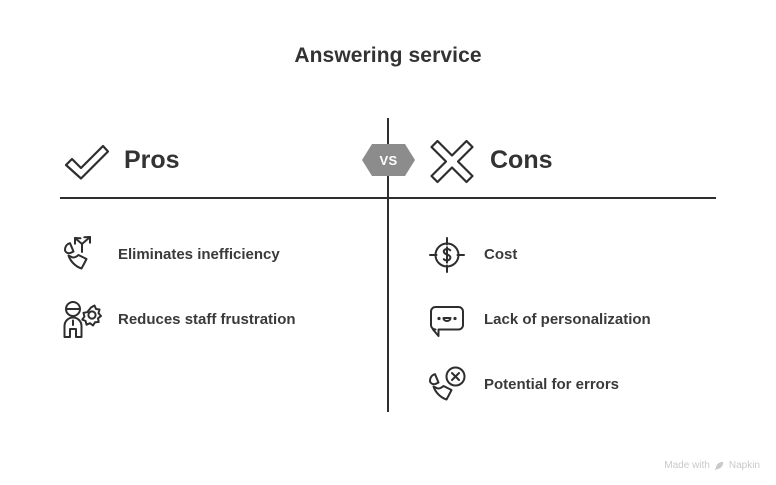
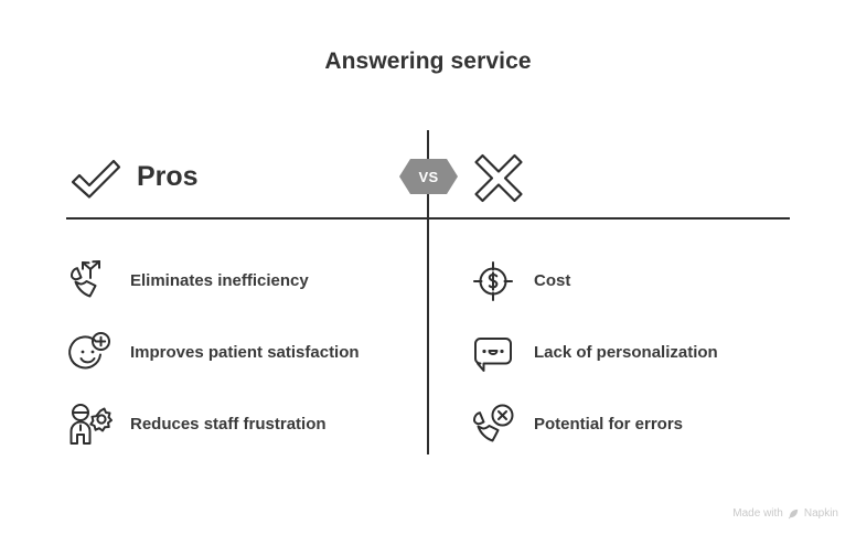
  Answering service
  VS
  Pros
- Cons
  Eliminates inefficiency
+ Improves patient satisfaction
  Reduces staff frustration
  Cost
  Lack of personalization
  Potential for errors
  Made with
  Napkin
